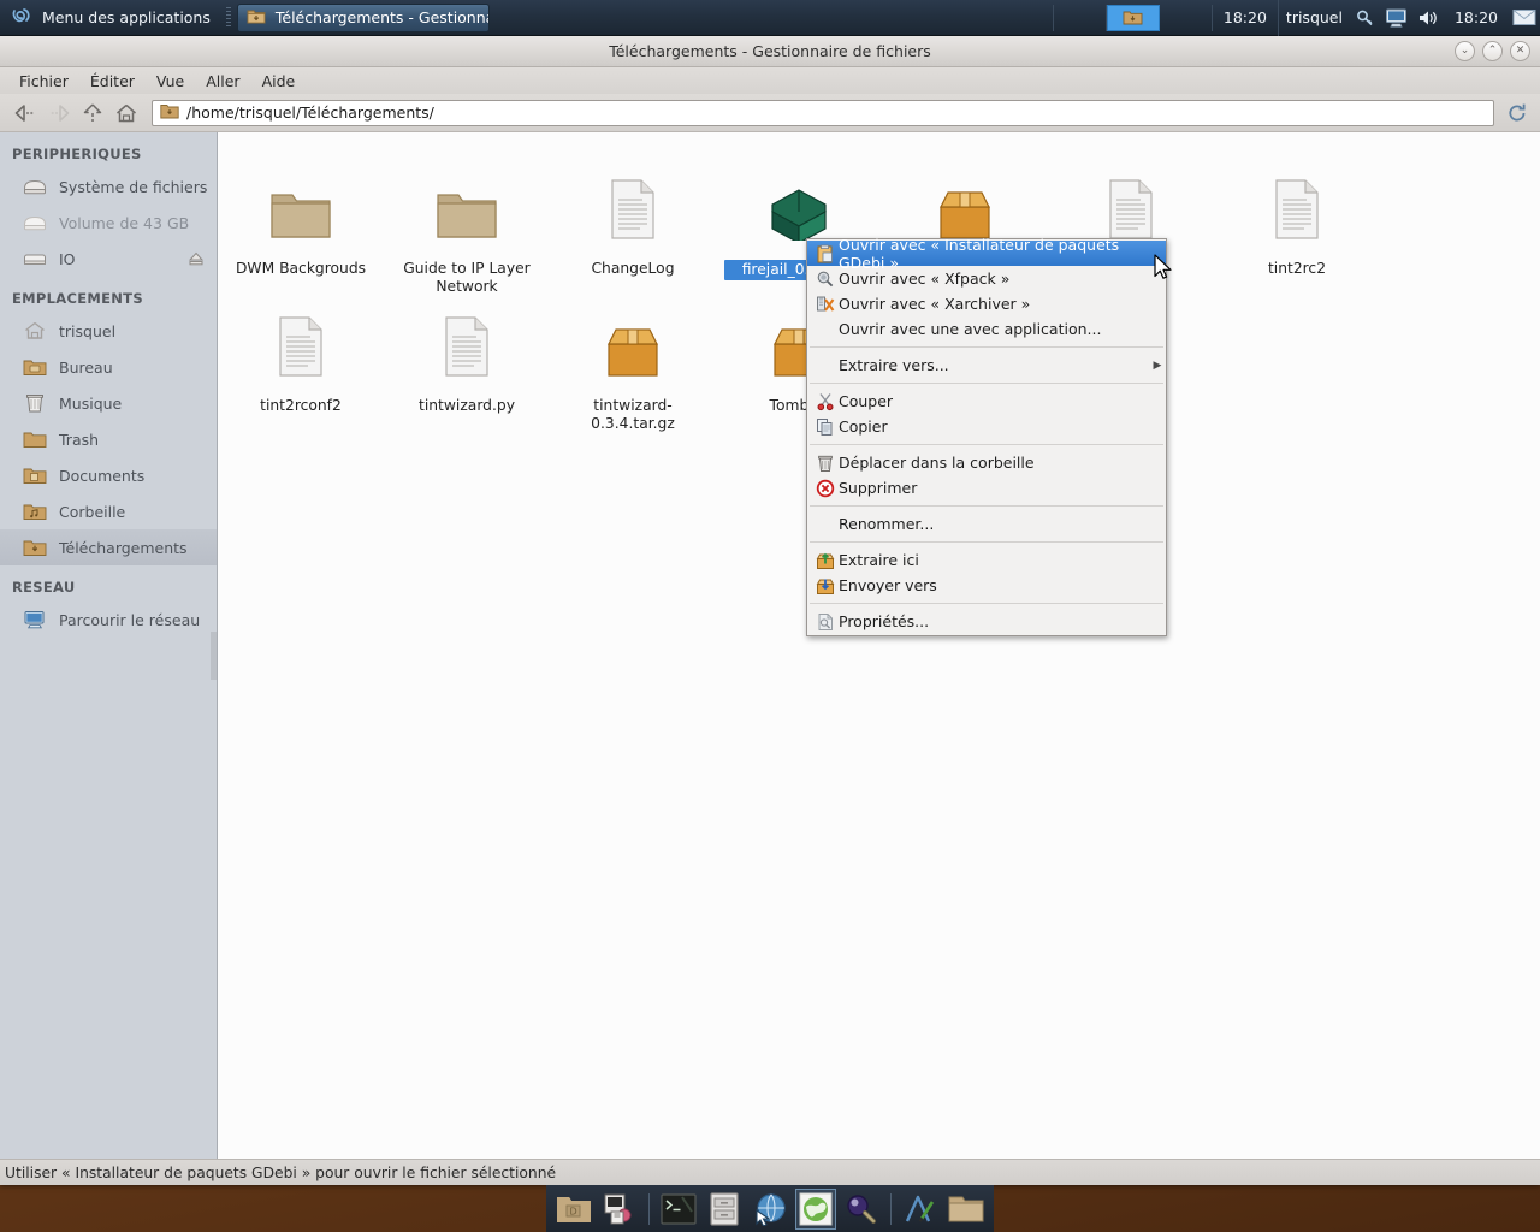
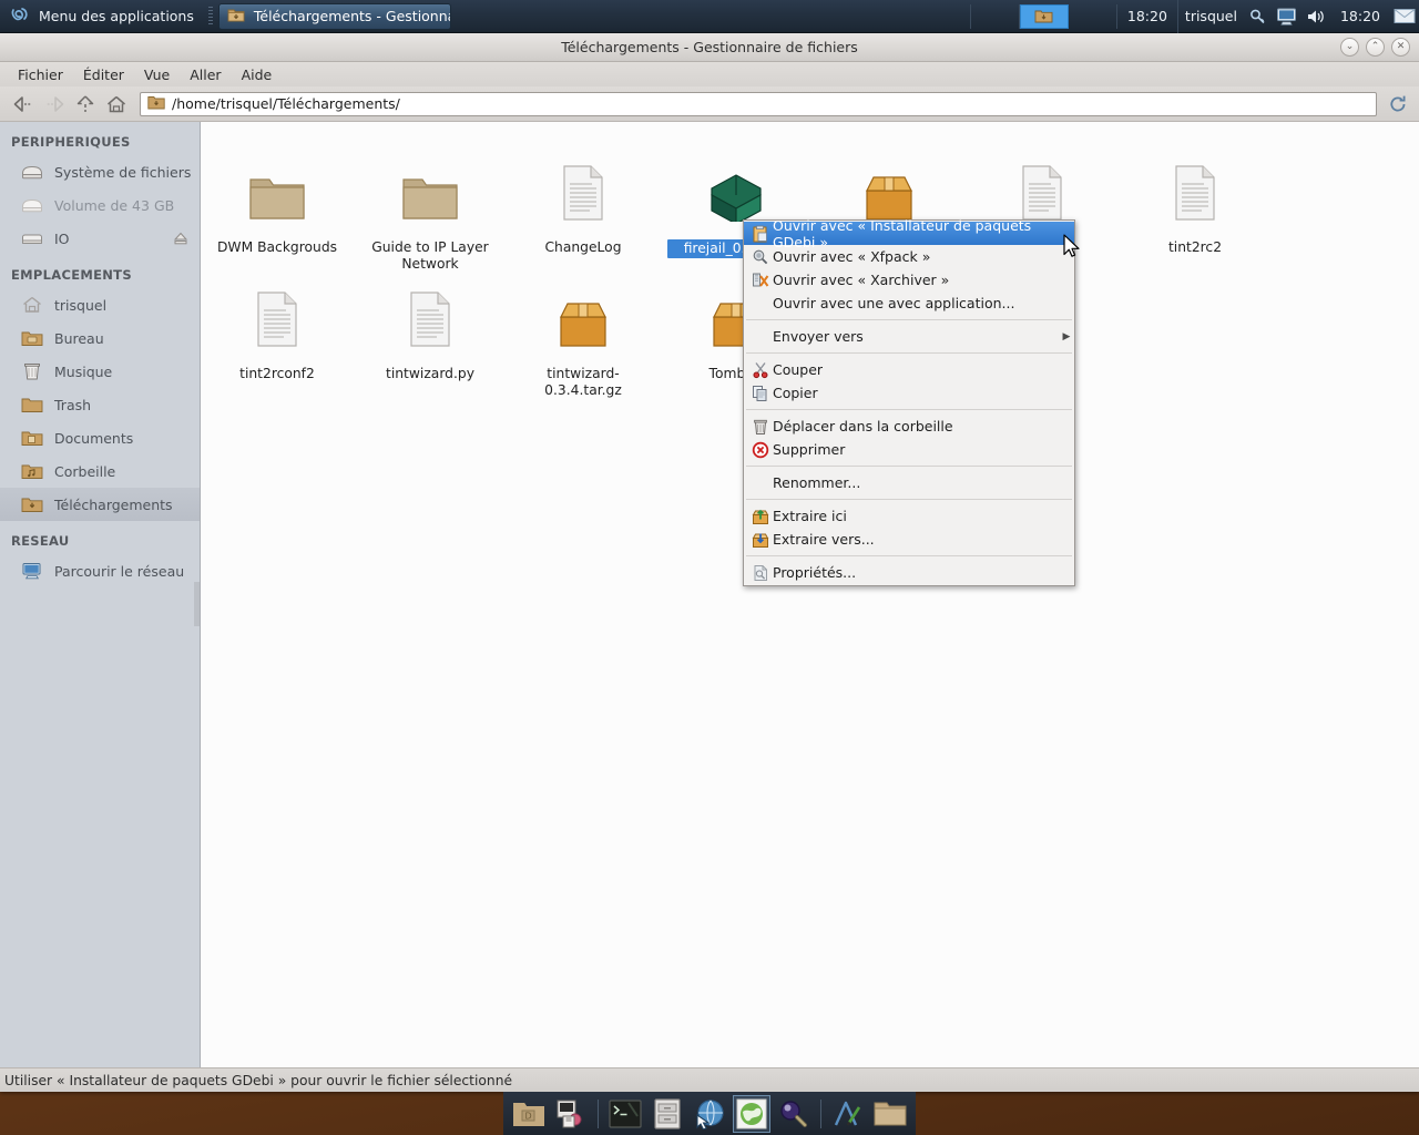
  Menu des applications
  Téléchargements - Gestionn
  18:20
  trisquel
  18:20
  Téléchargements - Gestionnaire de fichiers
  ⌄
  ⌃
  ✕
  Fichier
  Éditer
  Vue
  Aller
  Aide
  /home/trisquel/Téléchargements/
  PERIPHERIQUES
  Système de fichiers
  Volume de 43 GB
  IO
  EMPLACEMENTS
  trisquel
  Bureau
  Musique
  Trash
  Documents
  Corbeille
  Téléchargements
  RESEAU
  Parcourir le réseau
  DWM Backgrouds
  Guide to IP Layer Network
  ChangeLog
  tint2rc2
  tint2rconf2
  tintwizard.py
  tintwizard-0.3.4.tar.gz
  Utiliser « Installateur de paquets GDebi » pour ouvrir le fichier sélectionné
  Ouvrir avec « Installateur de paquets GDebi »
  Ouvrir avec « Xfpack »
  Ouvrir avec « Xarchiver »
  Ouvrir avec une avec application...
- Extraire vers...
+ Envoyer vers
  ▶
  Couper
  Copier
  Déplacer dans la corbeille
  Supprimer
  Renommer...
  Extraire ici
- Envoyer vers
+ Extraire vers...
  Propriétés...
  D
